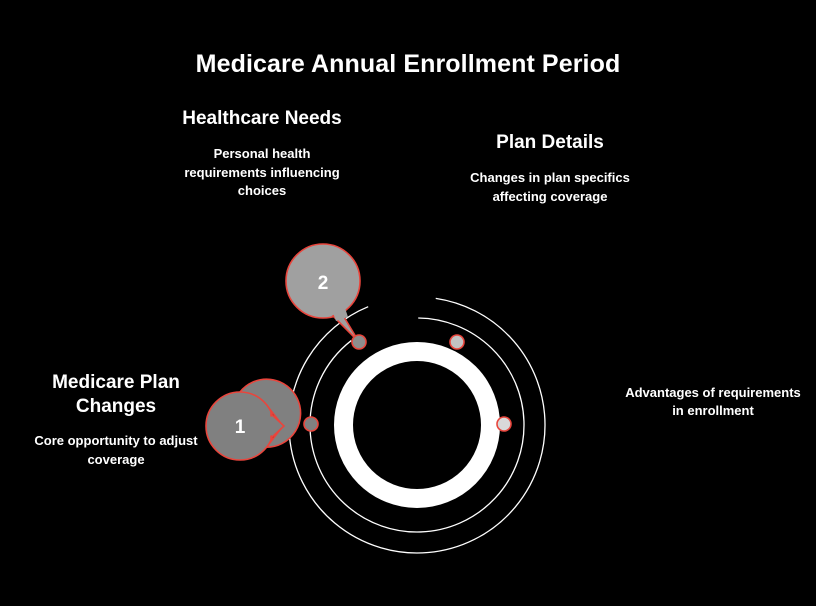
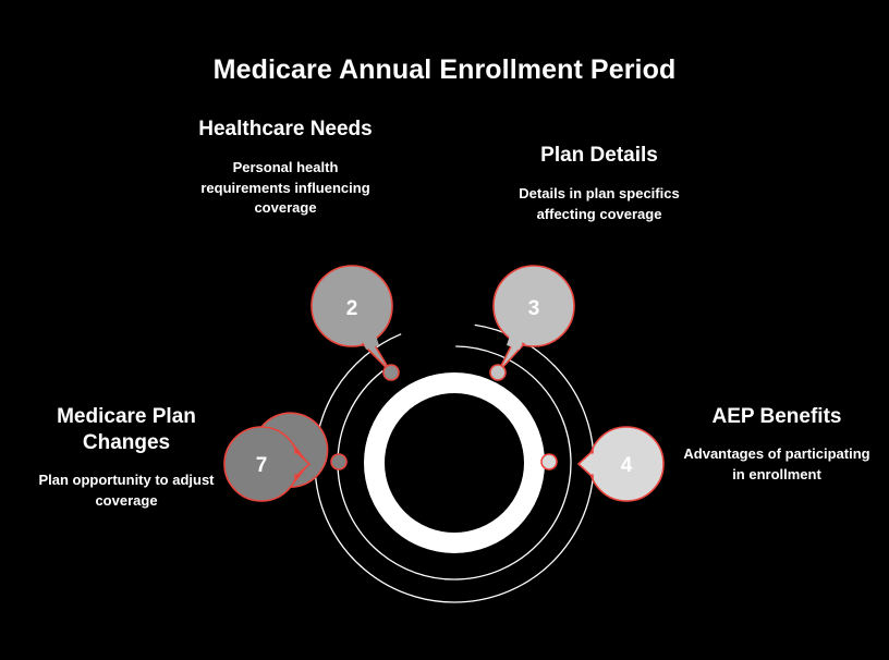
  Medicare Annual Enrollment Period
- 1
+ 7
  2
+ 3
+ 4
  Healthcare Needs
- Personal health requirements influencing choices
+ Personal health requirements influencing coverage
  Plan Details
- Changes in plan specifics affecting coverage
+ Details in plan specifics affecting coverage
  Medicare Plan Changes
- Core opportunity to adjust coverage
+ Plan opportunity to adjust coverage
+ AEP Benefits
- Advantages of requirements in enrollment
+ Advantages of participating in enrollment
